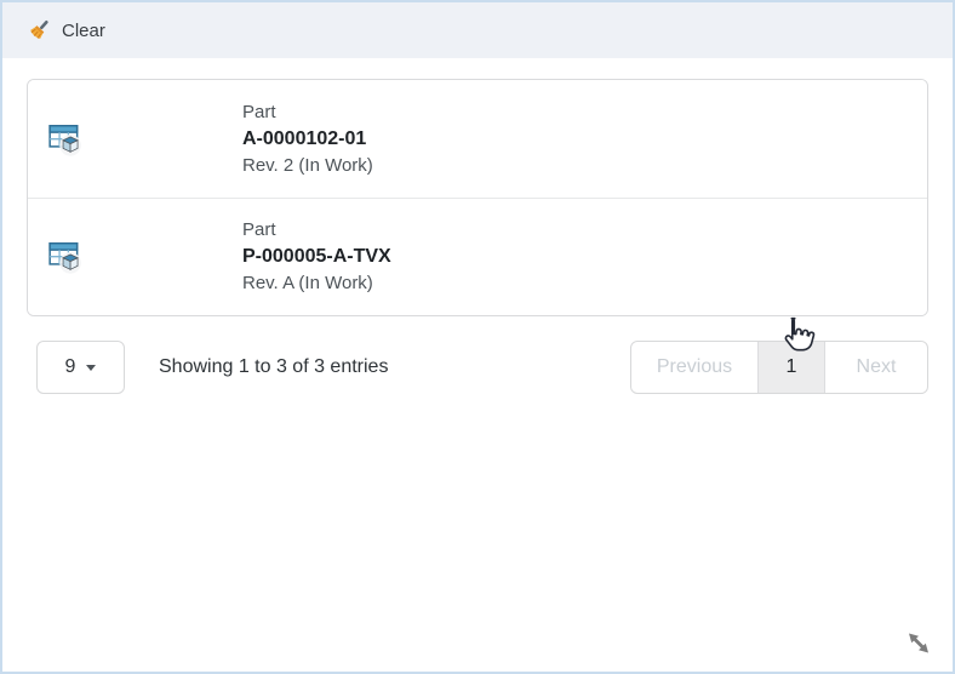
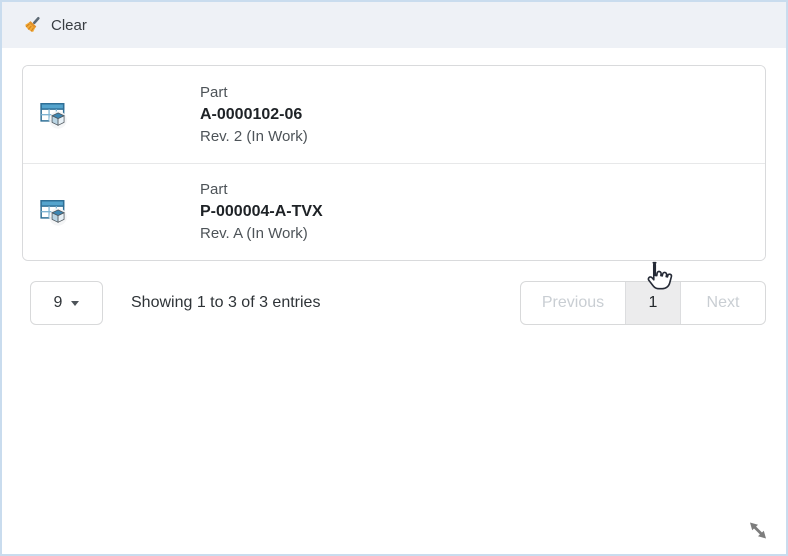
  Clear
  Part
- A-0000102-01
+ A-0000102-06
  Rev. 2 (In Work)
  Part
- P-000005-A-TVX
+ P-000004-A-TVX
  Rev. A (In Work)
  9
  Showing 1 to 3 of 3 entries
  Previous
  1
  Next
